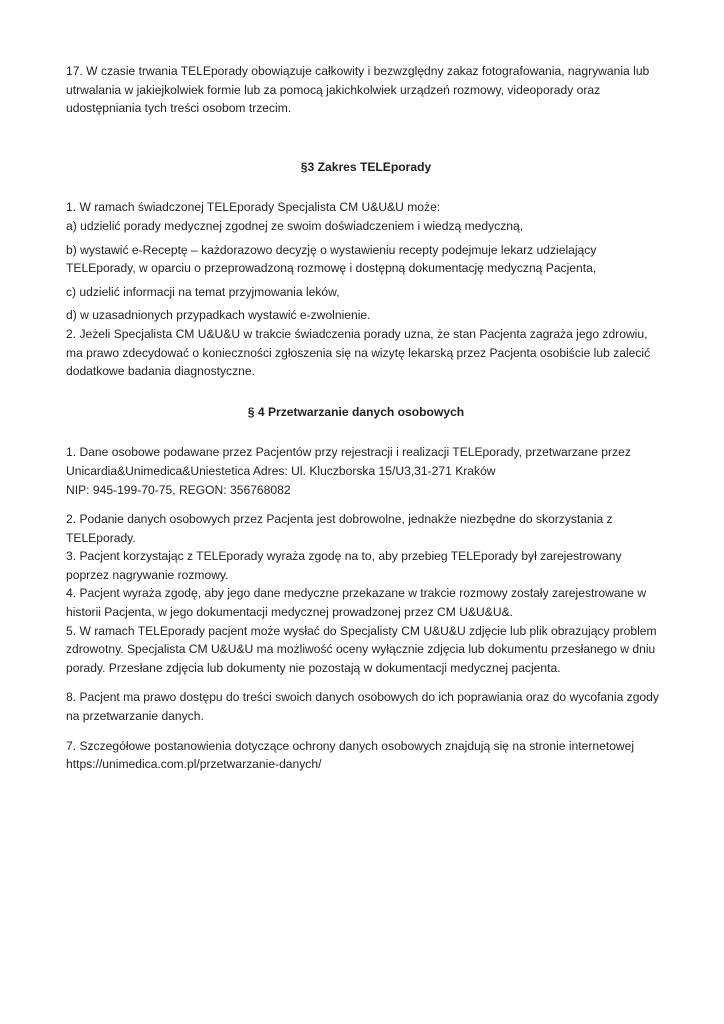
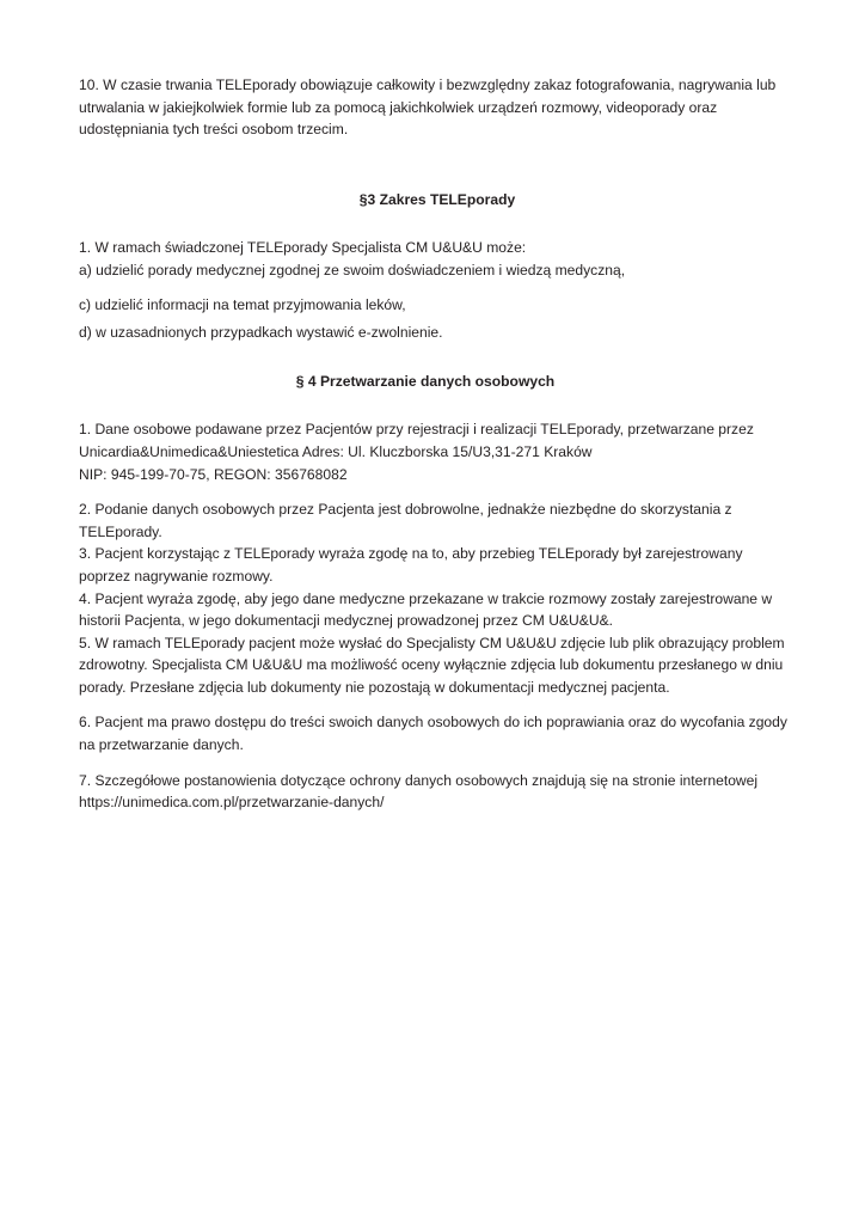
- 17. W czasie trwania TELEporady obowiązuje całkowity i bezwzględny zakaz fotografowania, nagrywania lub utrwalania w jakiejkolwiek formie lub za pomocą jakichkolwiek urządzeń rozmowy, videoporady oraz udostępniania tych treści osobom trzecim.
+ 10. W czasie trwania TELEporady obowiązuje całkowity i bezwzględny zakaz fotografowania, nagrywania lub utrwalania w jakiejkolwiek formie lub za pomocą jakichkolwiek urządzeń rozmowy, videoporady oraz udostępniania tych treści osobom trzecim.
  §3 Zakres TELEporady
  1. W ramach świadczonej TELEporady Specjalista CM U&U&U może:
  a) udzielić porady medycznej zgodnej ze swoim doświadczeniem i wiedzą medyczną,
- b) wystawić e-Receptę – każdorazowo decyzję o wystawieniu recepty podejmuje lekarz udzielający TELEporady, w oparciu o przeprowadzoną rozmowę i dostępną dokumentację medyczną Pacjenta,
  c) udzielić informacji na temat przyjmowania leków,
  d) w uzasadnionych przypadkach wystawić e-zwolnienie.
- 2. Jeżeli Specjalista CM U&U&U w trakcie świadczenia porady uzna, że stan Pacjenta zagraża jego zdrowiu, ma prawo zdecydować o konieczności zgłoszenia się na wizytę lekarską przez Pacjenta osobiście lub zalecić dodatkowe badania diagnostyczne.
  § 4 Przetwarzanie danych osobowych
  1. Dane osobowe podawane przez Pacjentów przy rejestracji i realizacji TELEporady, przetwarzane przez Unicardia&Unimedica&Uniestetica Adres: Ul. Kluczborska 15/U3,31-271 Kraków
  NIP: 945-199-70-75, REGON: 356768082
  2. Podanie danych osobowych przez Pacjenta jest dobrowolne, jednakże niezbędne do skorzystania z TELEporady.
  3. Pacjent korzystając z TELEporady wyraża zgodę na to, aby przebieg TELEporady był zarejestrowany poprzez nagrywanie rozmowy.
  4. Pacjent wyraża zgodę, aby jego dane medyczne przekazane w trakcie rozmowy zostały zarejestrowane w historii Pacjenta, w jego dokumentacji medycznej prowadzonej przez CM U&U&U&.
  5. W ramach TELEporady pacjent może wysłać do Specjalisty CM U&U&U zdjęcie lub plik obrazujący problem zdrowotny. Specjalista CM U&U&U ma możliwość oceny wyłącznie zdjęcia lub dokumentu przesłanego w dniu porady. Przesłane zdjęcia lub dokumenty nie pozostają w dokumentacji medycznej pacjenta.
- 8. Pacjent ma prawo dostępu do treści swoich danych osobowych do ich poprawiania oraz do wycofania zgody na przetwarzanie danych.
+ 6. Pacjent ma prawo dostępu do treści swoich danych osobowych do ich poprawiania oraz do wycofania zgody na przetwarzanie danych.
  7. Szczegółowe postanowienia dotyczące ochrony danych osobowych znajdują się na stronie internetowej https://unimedica.com.pl/przetwarzanie-danych/
